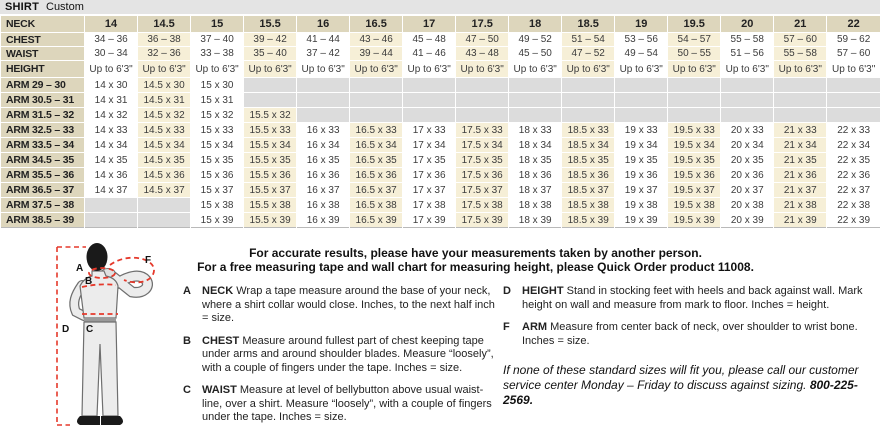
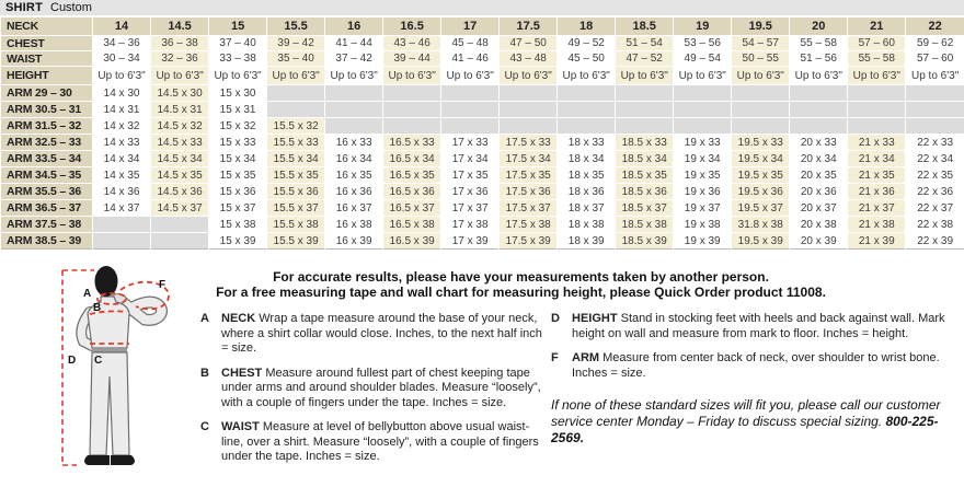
  SHIRT
  Custom
  NECK	14	14.5	15	15.5	16	16.5	17	17.5	18	18.5	19	19.5	20	21	22
  CHEST	34 – 36	36 – 38	37 – 40	39 – 42	41 – 44	43 – 46	45 – 48	47 – 50	49 – 52	51 – 54	53 – 56	54 – 57	55 – 58	57 – 60	59 – 62
  WAIST	30 – 34	32 – 36	33 – 38	35 – 40	37 – 42	39 – 44	41 – 46	43 – 48	45 – 50	47 – 52	49 – 54	50 – 55	51 – 56	55 – 58	57 – 60
  HEIGHT	Up to 6'3"	Up to 6'3"	Up to 6'3"	Up to 6'3"	Up to 6'3"	Up to 6'3"	Up to 6'3"	Up to 6'3"	Up to 6'3"	Up to 6'3"	Up to 6'3"	Up to 6'3"	Up to 6'3"	Up to 6'3"	Up to 6'3"
  ARM 29 – 30	14 x 30	14.5 x 30	15 x 30
  ARM 30.5 – 31	14 x 31	14.5 x 31	15 x 31
  ARM 31.5 – 32	14 x 32	14.5 x 32	15 x 32	15.5 x 32
  ARM 32.5 – 33	14 x 33	14.5 x 33	15 x 33	15.5 x 33	16 x 33	16.5 x 33	17 x 33	17.5 x 33	18 x 33	18.5 x 33	19 x 33	19.5 x 33	20 x 33	21 x 33	22 x 33
  ARM 33.5 – 34	14 x 34	14.5 x 34	15 x 34	15.5 x 34	16 x 34	16.5 x 34	17 x 34	17.5 x 34	18 x 34	18.5 x 34	19 x 34	19.5 x 34	20 x 34	21 x 34	22 x 34
  ARM 34.5 – 35	14 x 35	14.5 x 35	15 x 35	15.5 x 35	16 x 35	16.5 x 35	17 x 35	17.5 x 35	18 x 35	18.5 x 35	19 x 35	19.5 x 35	20 x 35	21 x 35	22 x 35
  ARM 35.5 – 36	14 x 36	14.5 x 36	15 x 36	15.5 x 36	16 x 36	16.5 x 36	17 x 36	17.5 x 36	18 x 36	18.5 x 36	19 x 36	19.5 x 36	20 x 36	21 x 36	22 x 36
  ARM 36.5 – 37	14 x 37	14.5 x 37	15 x 37	15.5 x 37	16 x 37	16.5 x 37	17 x 37	17.5 x 37	18 x 37	18.5 x 37	19 x 37	19.5 x 37	20 x 37	21 x 37	22 x 37
- ARM 37.5 – 38			15 x 38	15.5 x 38	16 x 38	16.5 x 38	17 x 38	17.5 x 38	18 x 38	18.5 x 38	19 x 38	19.5 x 38	20 x 38	21 x 38	22 x 38
+ ARM 37.5 – 38			15 x 38	15.5 x 38	16 x 38	16.5 x 38	17 x 38	17.5 x 38	18 x 38	18.5 x 38	19 x 38	31.8 x 38	20 x 38	21 x 38	22 x 38
  ARM 38.5 – 39			15 x 39	15.5 x 39	16 x 39	16.5 x 39	17 x 39	17.5 x 39	18 x 39	18.5 x 39	19 x 39	19.5 x 39	20 x 39	21 x 39	22 x 39
  A
  B
  C
  D
  F
  For accurate results, please have your measurements taken by another person.
  For a free measuring tape and wall chart for measuring height, please Quick Order product 11008.
  A
  NECK Wrap a tape measure around the base of your neck, where a shirt collar would close. Inches, to the next half inch = size.
  B
  CHEST Measure around fullest part of chest keeping tape under arms and around shoulder blades. Measure “loosely”, with a couple of fingers under the tape. Inches = size.
  C
  WAIST Measure at level of bellybutton above usual waist-line, over a shirt. Measure “loosely”, with a couple of fingers under the tape. Inches = size.
  D
  HEIGHT Stand in stocking feet with heels and back against wall. Mark height on wall and measure from mark to floor. Inches = height.
  F
  ARM Measure from center back of neck, over shoulder to wrist bone. Inches = size.
- If none of these standard sizes will fit you, please call our customer service center Monday – Friday to discuss against sizing. 800-225-2569.
+ If none of these standard sizes will fit you, please call our customer service center Monday – Friday to discuss special sizing. 800-225-2569.
